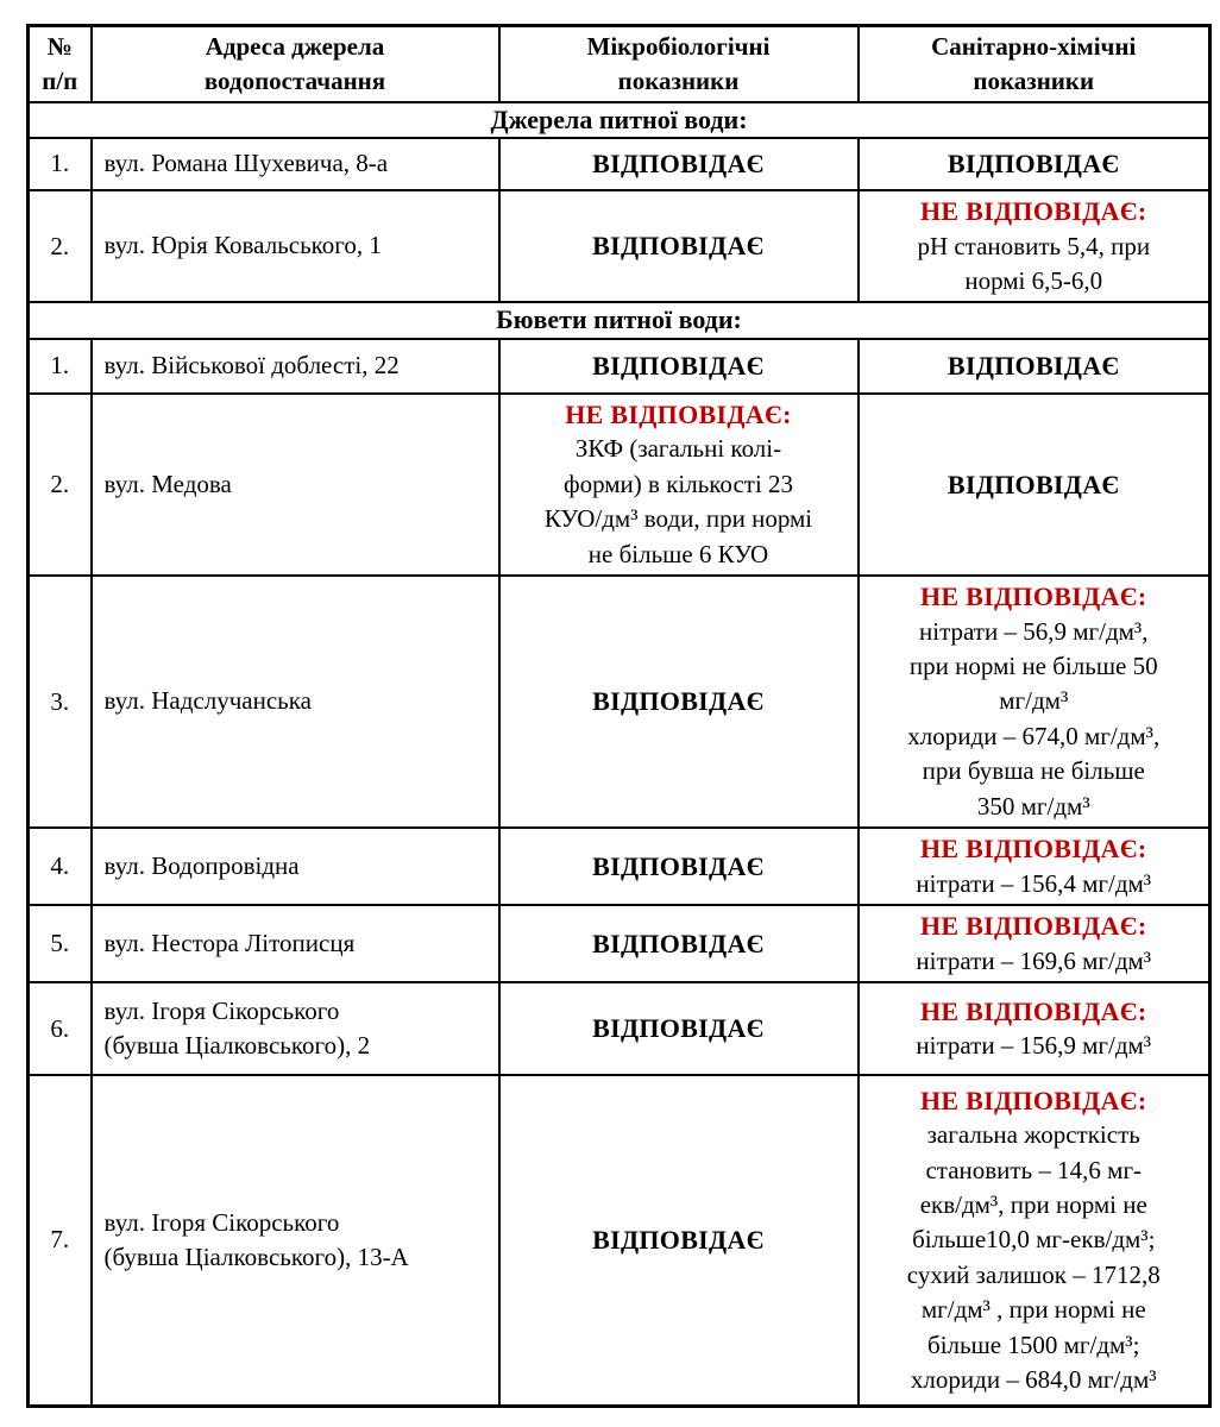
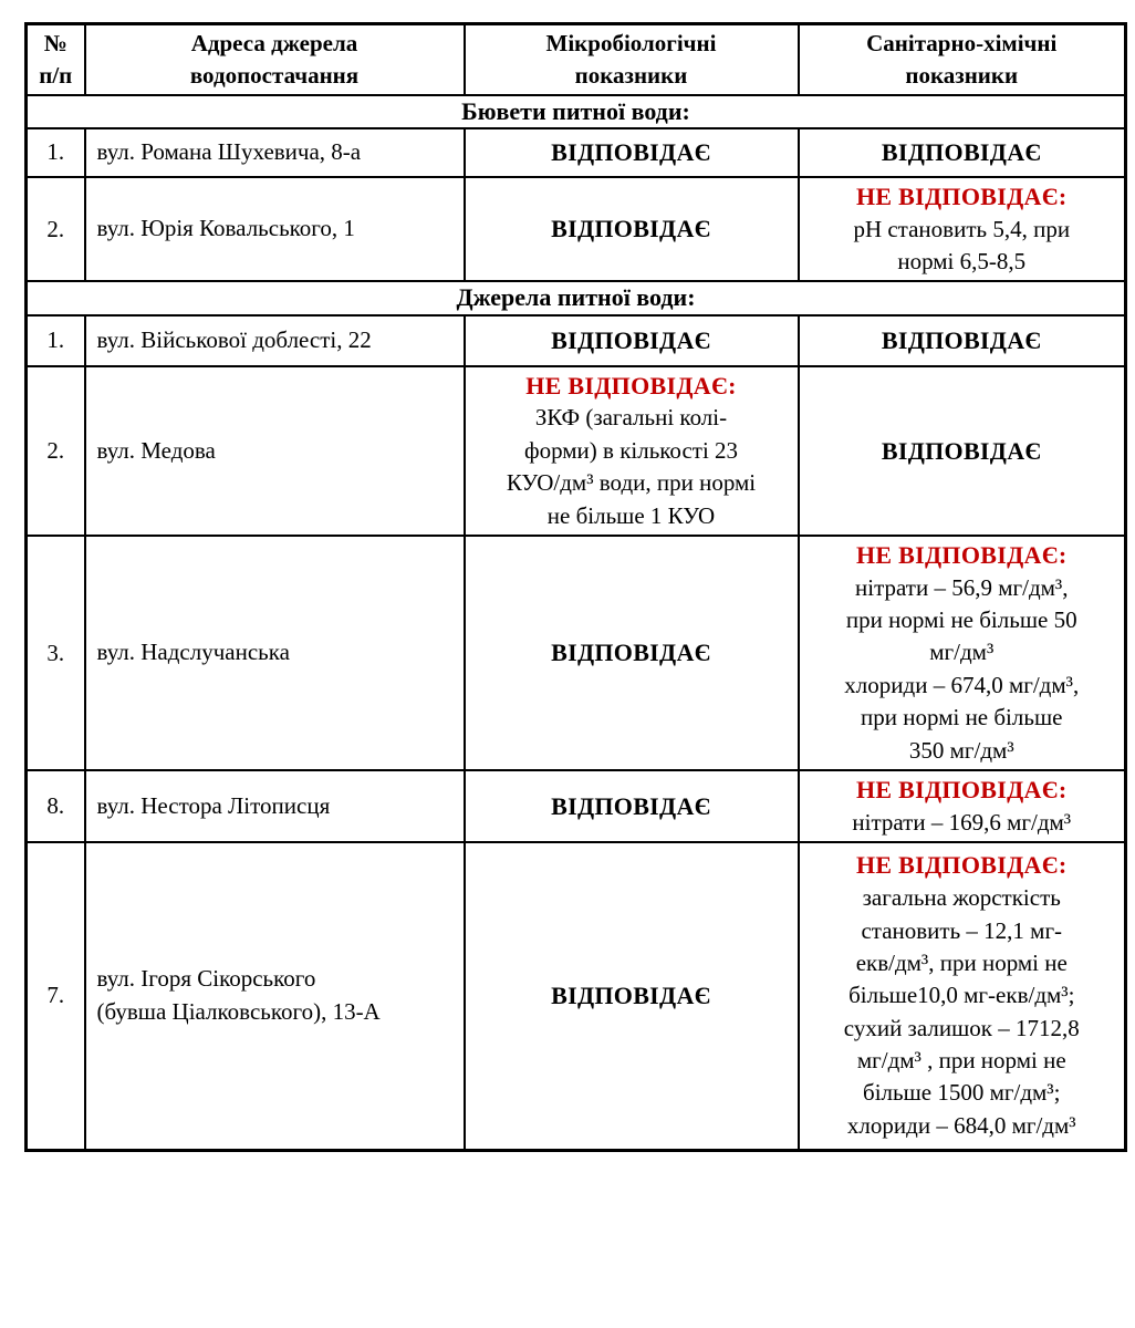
  № п/п	Адреса джерела водопостачання	Мікробіологічні показники	Санітарно-хімічні показники
- Джерела питної води:
+ Бювети питної води:
  1.	вул. Романа Шухевича, 8-а	ВІДПОВІДАЄ	ВІДПОВІДАЄ
- 2.	вул. Юрія Ковальського, 1	ВІДПОВІДАЄ	НЕ ВІДПОВІДАЄ: рН становить 5,4, при нормі 6,5-6,0
+ 2.	вул. Юрія Ковальського, 1	ВІДПОВІДАЄ	НЕ ВІДПОВІДАЄ: рН становить 5,4, при нормі 6,5-8,5
- Бювети питної води:
+ Джерела питної води:
  1.	вул. Військової доблесті, 22	ВІДПОВІДАЄ	ВІДПОВІДАЄ
- 2.	вул. Медова	НЕ ВІДПОВІДАЄ: ЗКФ (загальні колі- форми) в кількості 23 КУО/дм³ води, при нормі не більше 6 КУО	ВІДПОВІДАЄ
+ 2.	вул. Медова	НЕ ВІДПОВІДАЄ: ЗКФ (загальні колі- форми) в кількості 23 КУО/дм³ води, при нормі не більше 1 КУО	ВІДПОВІДАЄ
- 3.	вул. Надслучанська	ВІДПОВІДАЄ	НЕ ВІДПОВІДАЄ: нітрати – 56,9 мг/дм³, при нормі не більше 50 мг/дм³ хлориди – 674,0 мг/дм³, при бувша не більше 350 мг/дм³
+ 3.	вул. Надслучанська	ВІДПОВІДАЄ	НЕ ВІДПОВІДАЄ: нітрати – 56,9 мг/дм³, при нормі не більше 50 мг/дм³ хлориди – 674,0 мг/дм³, при нормі не більше 350 мг/дм³
- 4.	вул. Водопровідна	ВІДПОВІДАЄ	НЕ ВІДПОВІДАЄ: нітрати – 156,4 мг/дм³
- 5.	вул. Нестора Літописця	ВІДПОВІДАЄ	НЕ ВІДПОВІДАЄ: нітрати – 169,6 мг/дм³
+ 8.	вул. Нестора Літописця	ВІДПОВІДАЄ	НЕ ВІДПОВІДАЄ: нітрати – 169,6 мг/дм³
- 6.	вул. Ігоря Сікорського (бувша Ціалковського), 2	ВІДПОВІДАЄ	НЕ ВІДПОВІДАЄ: нітрати – 156,9 мг/дм³
- 7.	вул. Ігоря Сікорського (бувша Ціалковського), 13-А	ВІДПОВІДАЄ	НЕ ВІДПОВІДАЄ: загальна жорсткість становить – 14,6 мг- екв/дм³, при нормі не більше10,0 мг-екв/дм³; сухий залишок – 1712,8 мг/дм³ , при нормі не більше 1500 мг/дм³; хлориди – 684,0 мг/дм³
+ 7.	вул. Ігоря Сікорського (бувша Ціалковського), 13-А	ВІДПОВІДАЄ	НЕ ВІДПОВІДАЄ: загальна жорсткість становить – 12,1 мг- екв/дм³, при нормі не більше10,0 мг-екв/дм³; сухий залишок – 1712,8 мг/дм³ , при нормі не більше 1500 мг/дм³; хлориди – 684,0 мг/дм³
